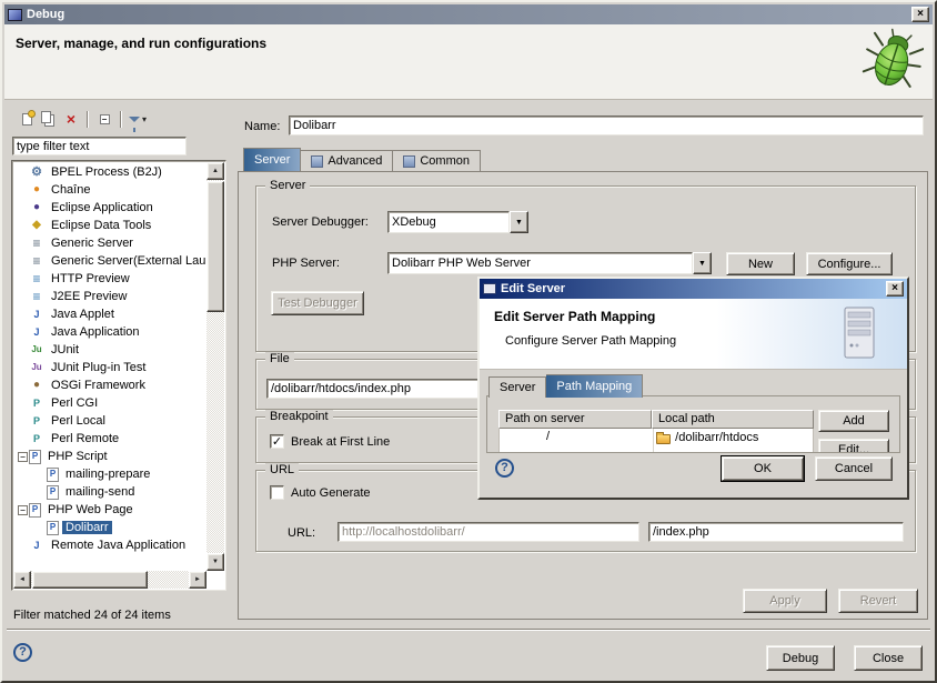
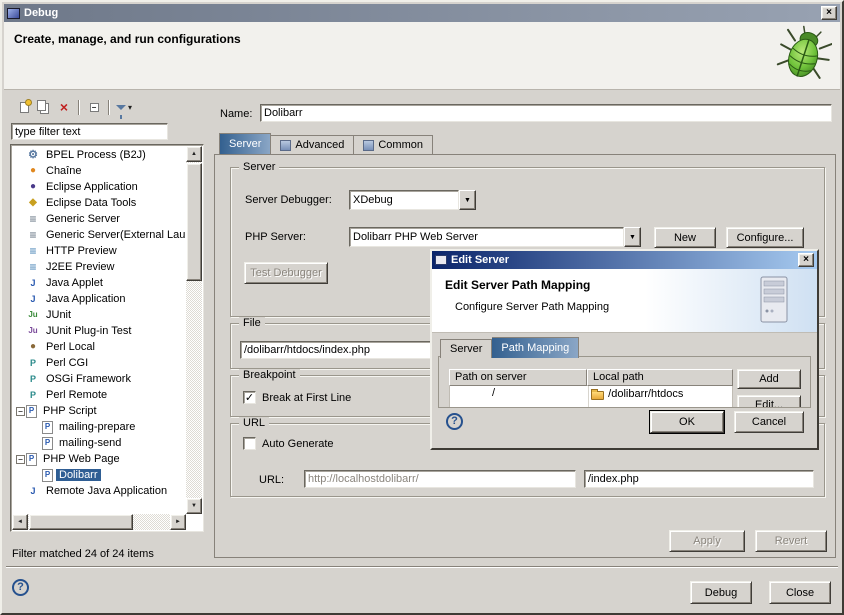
  Debug
  ×
- Server, manage, and run configurations
+ Create, manage, and run configurations
  ×
  −
  ▾
  type filter text
  ⚙
  BPEL Process (B2J)
  ●
  Chaîne
  ●
  Eclipse Application
  ◆
  Eclipse Data Tools
  ≡
  Generic Server
  ≡
  Generic Server(External Lau
  ≡
  HTTP Preview
  ≡
  J2EE Preview
  J
  Java Applet
  J
  Java Application
  Ju
  JUnit
  Ju
  JUnit Plug-in Test
  ●
- OSGi Framework
+ Perl Local
  P
  Perl CGI
  P
- Perl Local
+ OSGi Framework
  P
  Perl Remote
  −
  P
  PHP Script
  P
  mailing-prepare
  P
  mailing-send
  −
  P
  PHP Web Page
  P
  Dolibarr
  J
  Remote Java Application
  Filter matched 24 of 24 items
  Name:
  Dolibarr
  Server
  Advanced
  Common
  Server
  Server Debugger:
  XDebug
  PHP Server:
  Dolibarr PHP Web Server
  New
  Configure...
  Test Debugger
  File
  /dolibarr/htdocs/index.php
  Breakpoint
  Break at First Line
  URL
  Auto Generate
  URL:
  http://localhostdolibarr/
  /index.php
  Apply
  Revert
  ?
  Debug
  Close
  Edit Server
  ×
  Edit Server Path Mapping
  Configure Server Path Mapping
  Server
  Path Mapping
  Path on server
  Local path
  /
  /dolibarr/htdocs
  Add
  Edit...
  ?
  OK
  Cancel
